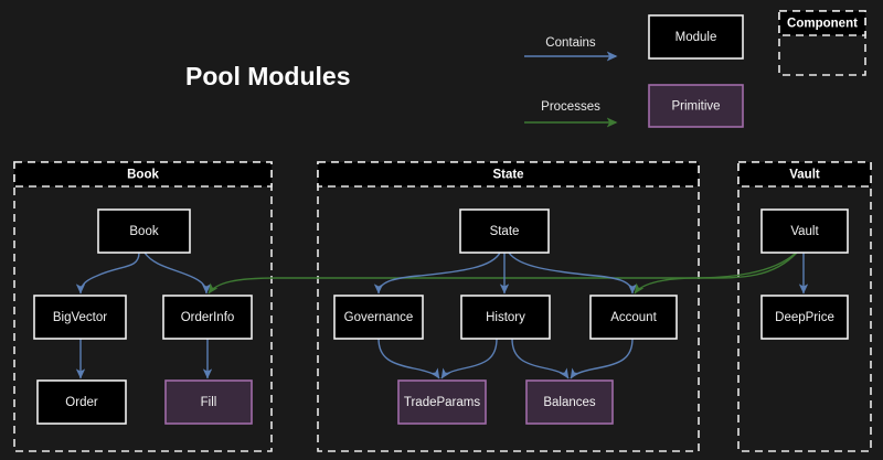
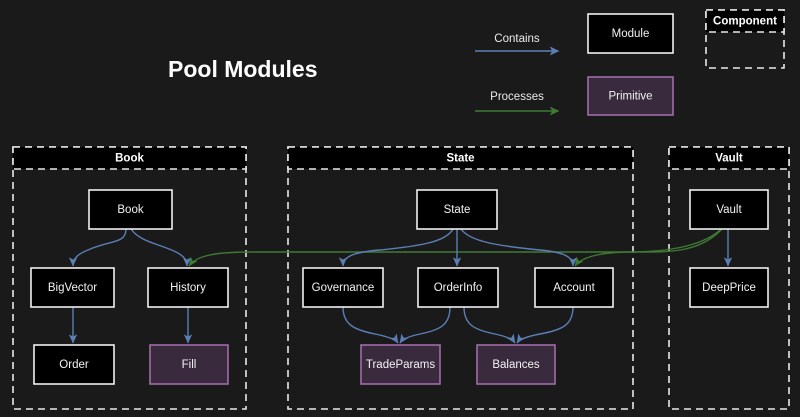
  Pool Modules
  Contains
  Processes
  Module
  Primitive
  Component
  Book
  State
  Vault
  Book
  BigVector
- OrderInfo
+ History
  Order
  Fill
  State
  Governance
- History
+ OrderInfo
  Account
  TradeParams
  Balances
  Vault
  DeepPrice
